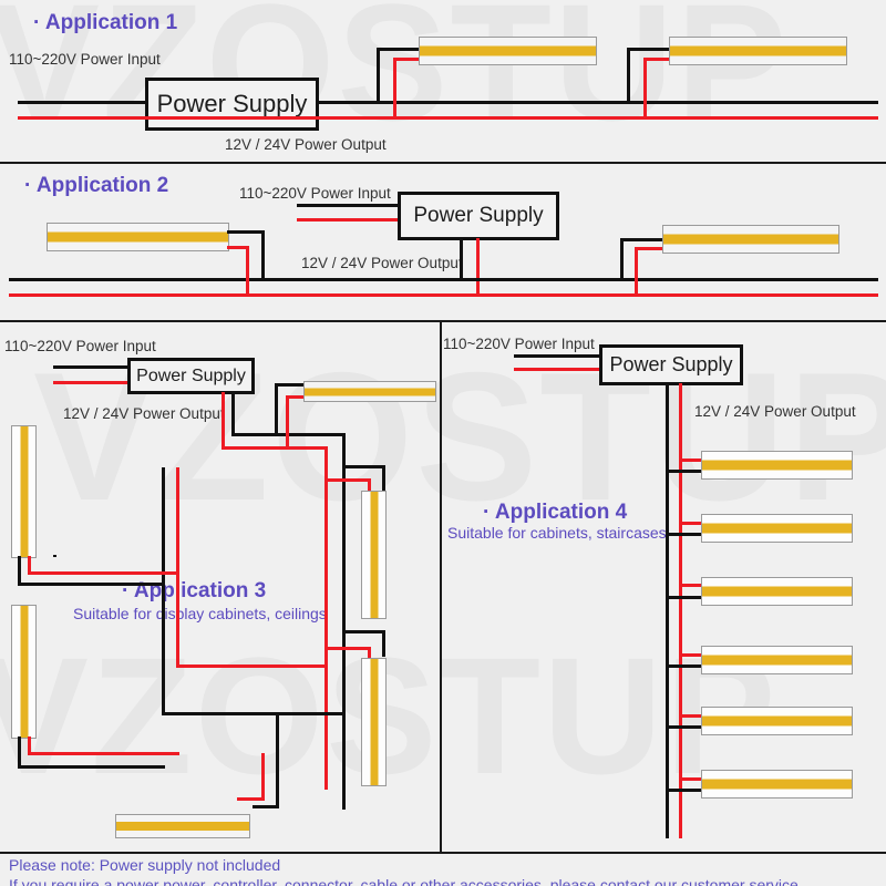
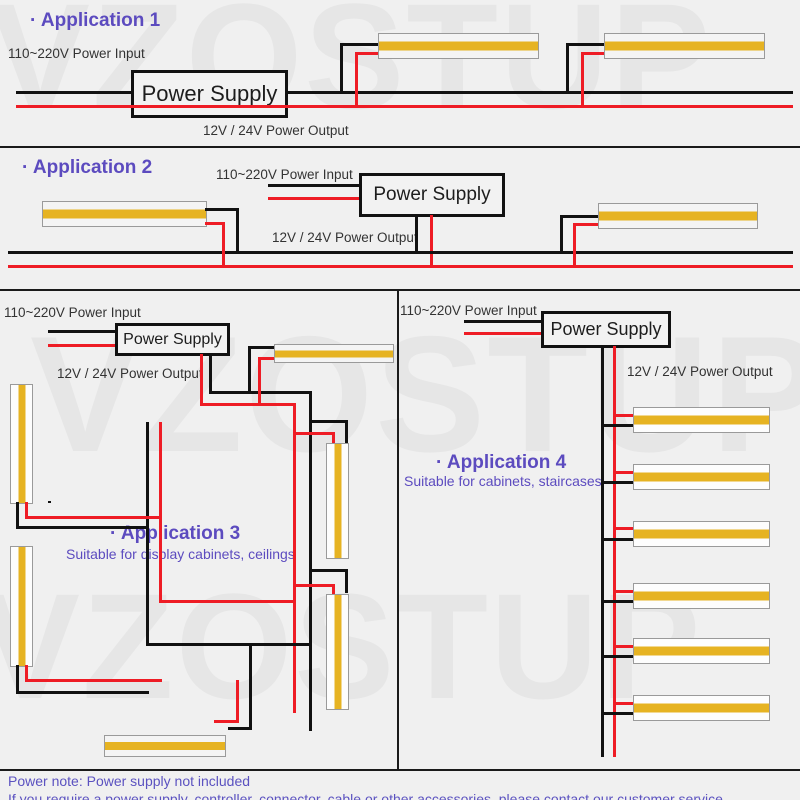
  VZSTUP
  · Application 1
  110~220V Power Input
  12V / 24V Power Output
  Power Supply
  · Application 2
  110~220V Power Input
  12V / 24V Power Outpu
  Power Supply
  110~220V Power Input
  12V / 24V Power Outpu
  · Appication 3
  Suitable for display cabinets, ceilings
  Power Supply
  110~220V Power Input
  12V / 24V Power Output
  · Application 4
  Suitable for cabinets, staircases
  Power Supply
- Please note: Power supply not included
+ Power note: Power supply not included
- If you require a power power, controller, connector, cable or other accessories, please contact our customer service.
+ If you require a power supply, controller, connector, cable or other accessories, please contact our customer service.
